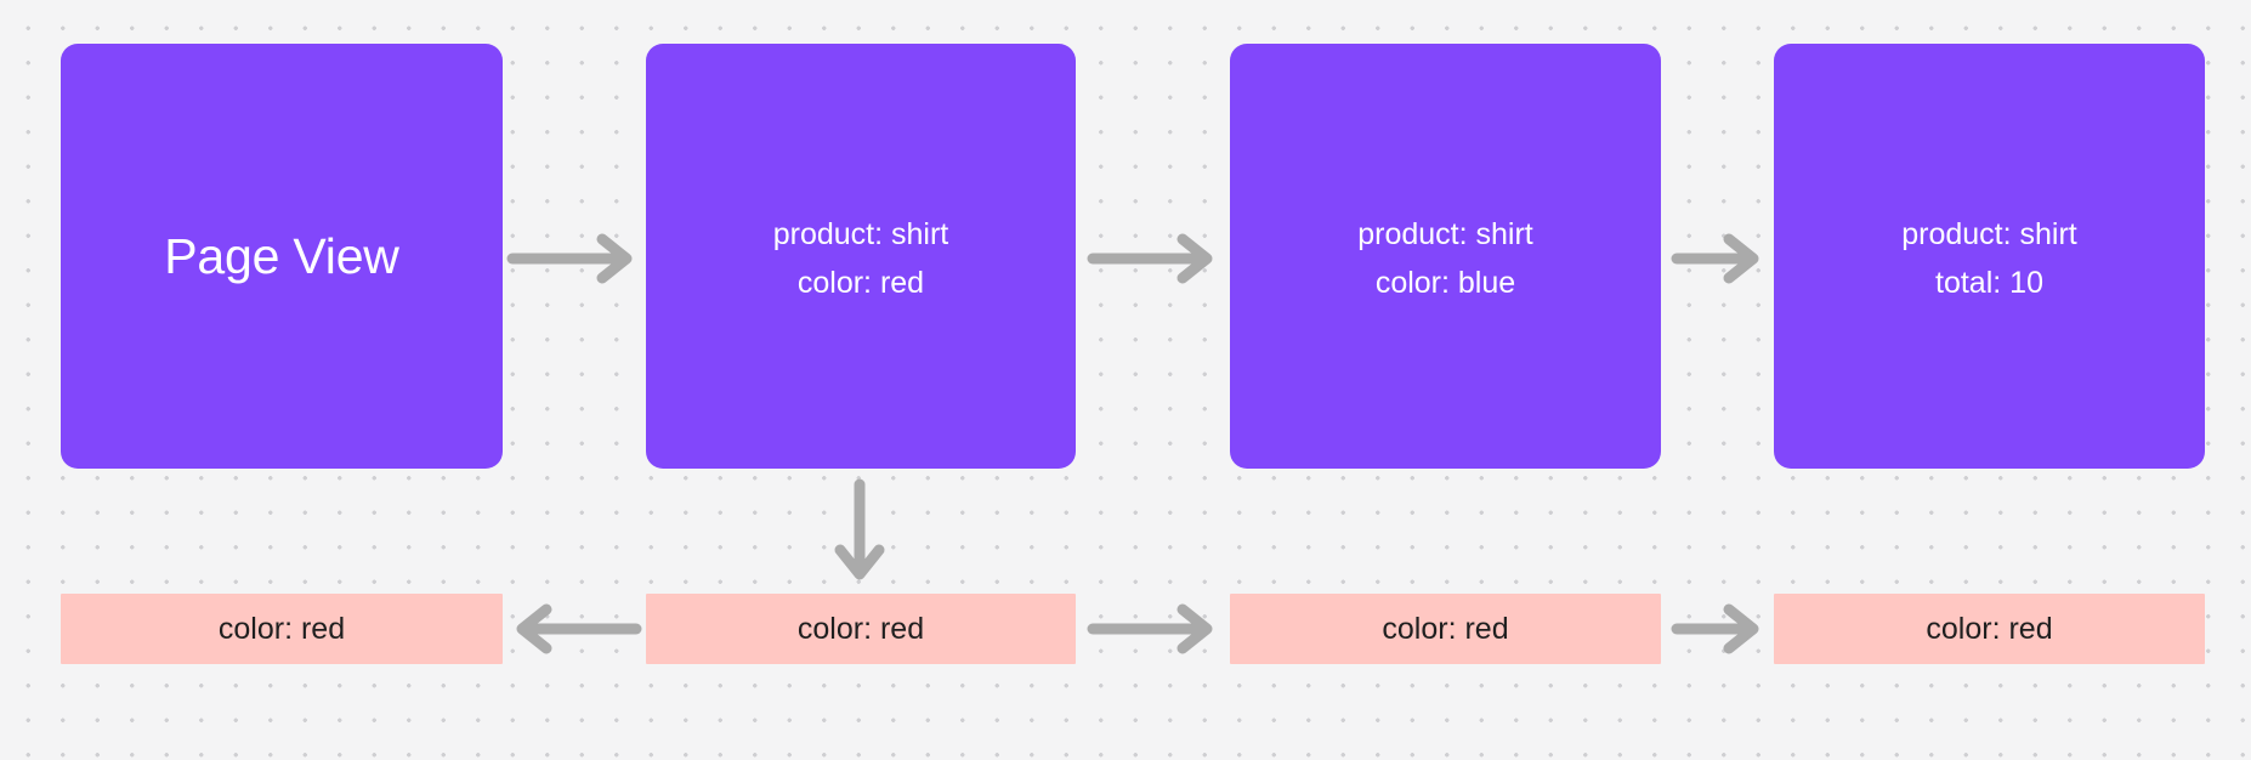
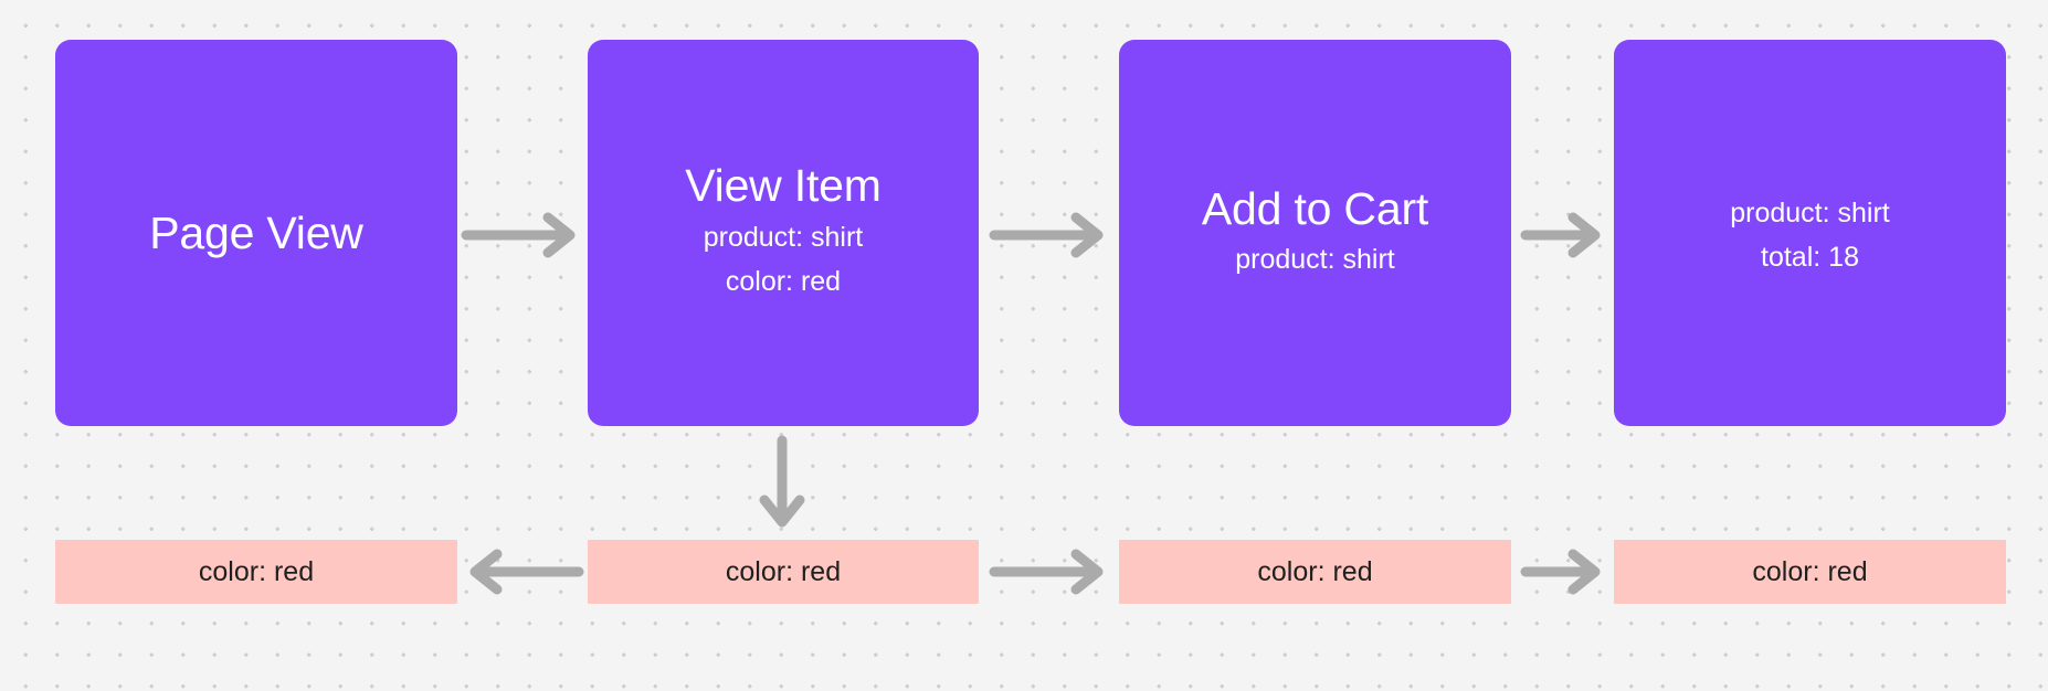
  Page View
+ View Item
  product: shirt
  color: red
+ Add to Cart
  product: shirt
- color: blue
  product: shirt
- total: 10
+ total: 18
  color: red
  color: red
  color: red
  color: red
